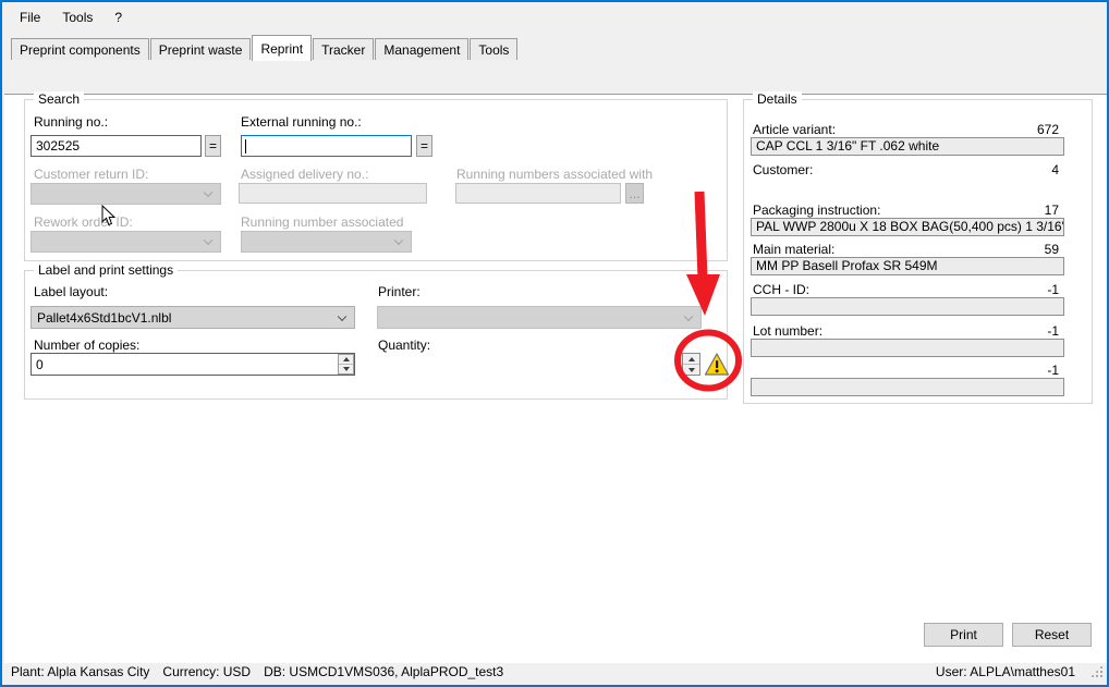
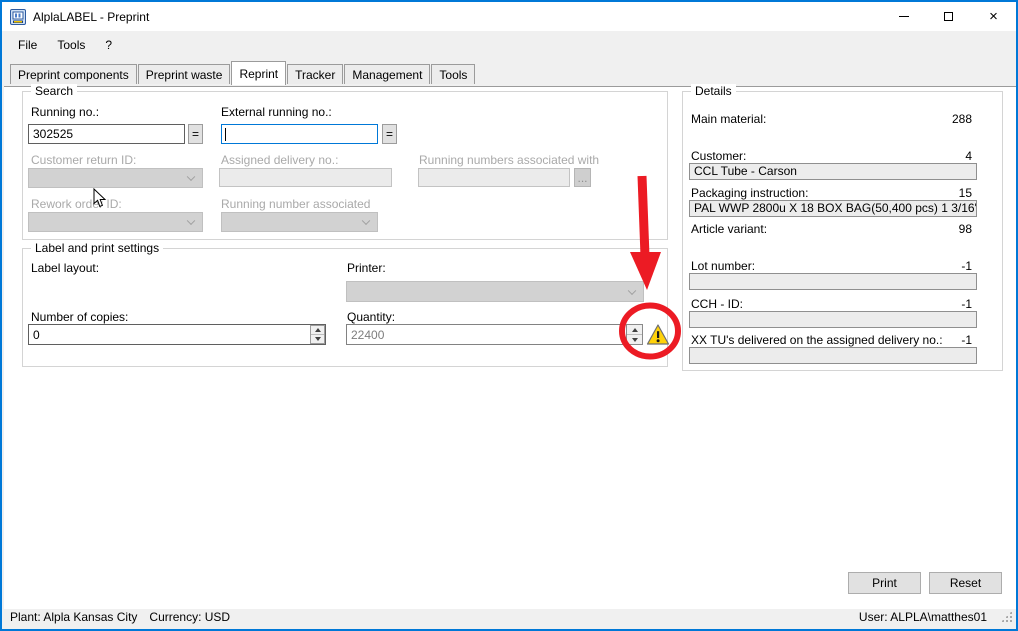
+ AlplaLABEL - Preprint
+ ×
  File
  Tools
  ?
  Preprint components
  Preprint waste
  Reprint
  Tracker
  Management
  Tools
  Search
  Running no.:
  302525
  =
  External running no.:
  =
  Customer return ID:
  Assigned delivery no.:
  Running numbers associated with
  ...
  Rework orde ID:
  Running number associated
  Label and print settings
  Label layout:
- Pallet4x6Std1bcV1.nlbl
  Printer:
  Number of copies:
  0
  Quantity:
+ 22400
  Details
- Article variant:
+ Main material:
- 672
+ 288
- CAP CCL 1 3/16" FT .062 white
  Customer:
  4
+ CCL Tube - Carson
  Packaging instruction:
- 17
+ 15
  PAL WWP 2800u X 18 BOX BAG(50,400 pcs) 1 3/16"
- Main material:
+ Article variant:
- 59
+ 98
- MM PP Basell Profax SR 549M
- CCH - ID:
+ Lot number:
  -1
- Lot number:
+ CCH - ID:
  -1
+ XX TU's delivered on the assigned delivery no.:
  -1
  Print
  Reset
  Plant: Alpla Kansas City
  Currency: USD
- DB: USMCD1VMS036, AlplaPROD_test3
  User: ALPLA\matthes01
